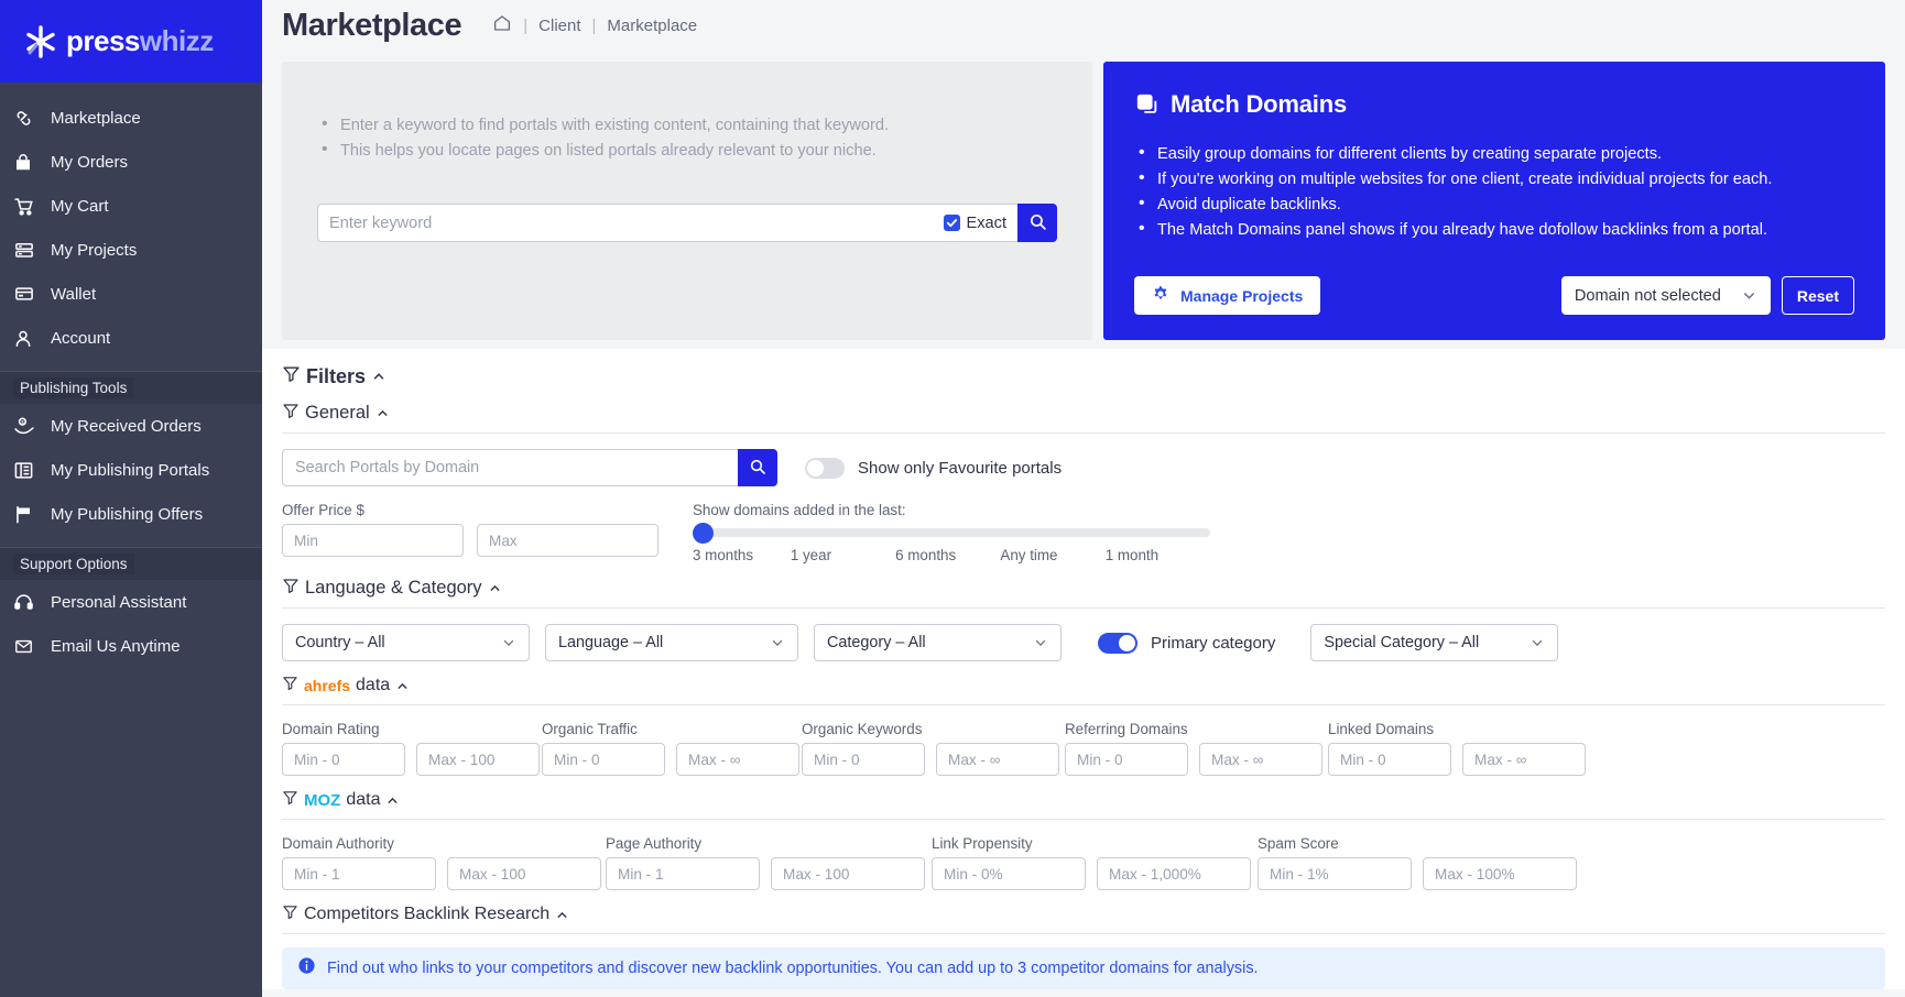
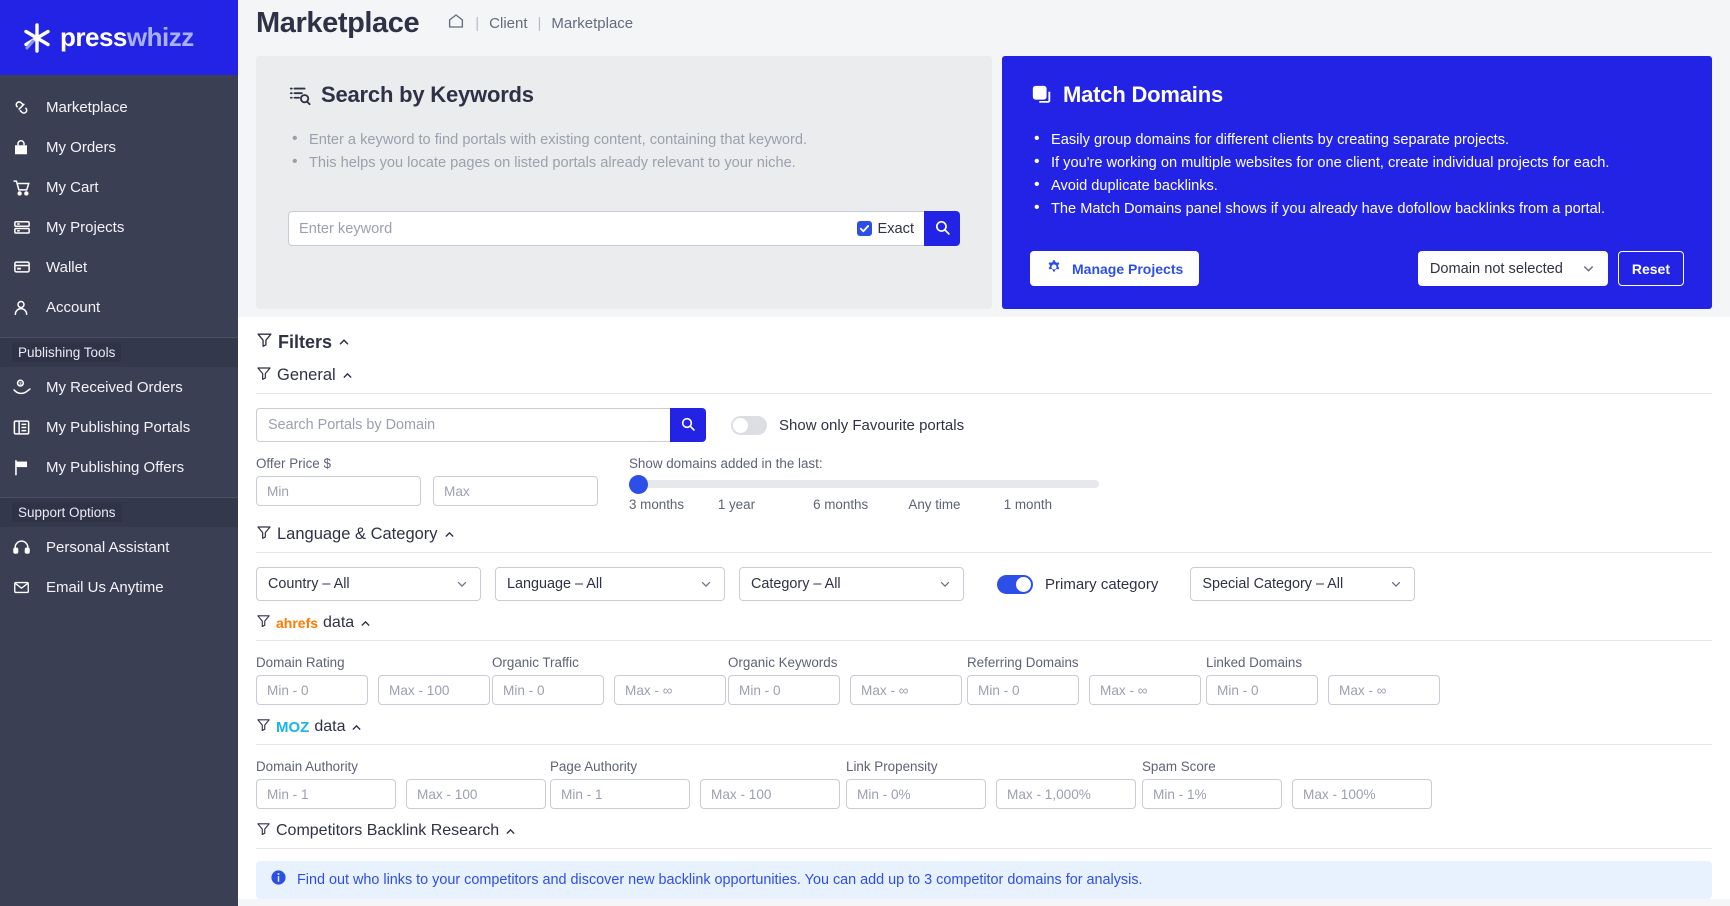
  presswhizz
  Marketplace
  My Orders
  My Cart
  My Projects
  Wallet
  Account
  Publishing Tools
  My Received Orders
  My Publishing Portals
  My Publishing Offers
  Support Options
  Personal Assistant
  Email Us Anytime
  Marketplace
  |
  Client
  |
  Marketplace
+ Search by Keywords
  Enter a keyword to find portals with existing content, containing that keyword.
  This helps you locate pages on listed portals already relevant to your niche.
  Enter keyword
  Exact
  Match Domains
  Easily group domains for different clients by creating separate projects.
  If you're working on multiple websites for one client, create individual projects for each.
  Avoid duplicate backlinks.
  The Match Domains panel shows if you already have dofollow backlinks from a portal.
  Manage Projects
  Domain not selected
  Reset
  Filters
  General
  Search Portals by Domain
  Show only Favourite portals
  Offer Price $
  Min
  Max
  Show domains added in the last:
  3 months
  1 year
  6 months
  Any time
  1 month
  Language & Category
  Country – All
  Language – All
  Category – All
  Primary category
  Special Category – All
  ahrefs
  data
  Domain Rating
  Min - 0
  Max - 100
  Organic Traffic
  Min - 0
  Max - ∞
  Organic Keywords
  Min - 0
  Max - ∞
  Referring Domains
  Min - 0
  Max - ∞
  Linked Domains
  Min - 0
  Max - ∞
  MOZ
  data
  Domain Authority
  Min - 1
  Max - 100
  Page Authority
  Min - 1
  Max - 100
  Link Propensity
  Min - 0%
  Max - 1,000%
  Spam Score
  Min - 1%
  Max - 100%
  Competitors Backlink Research
  Find out who links to your competitors and discover new backlink opportunities. You can add up to 3 competitor domains for analysis.
